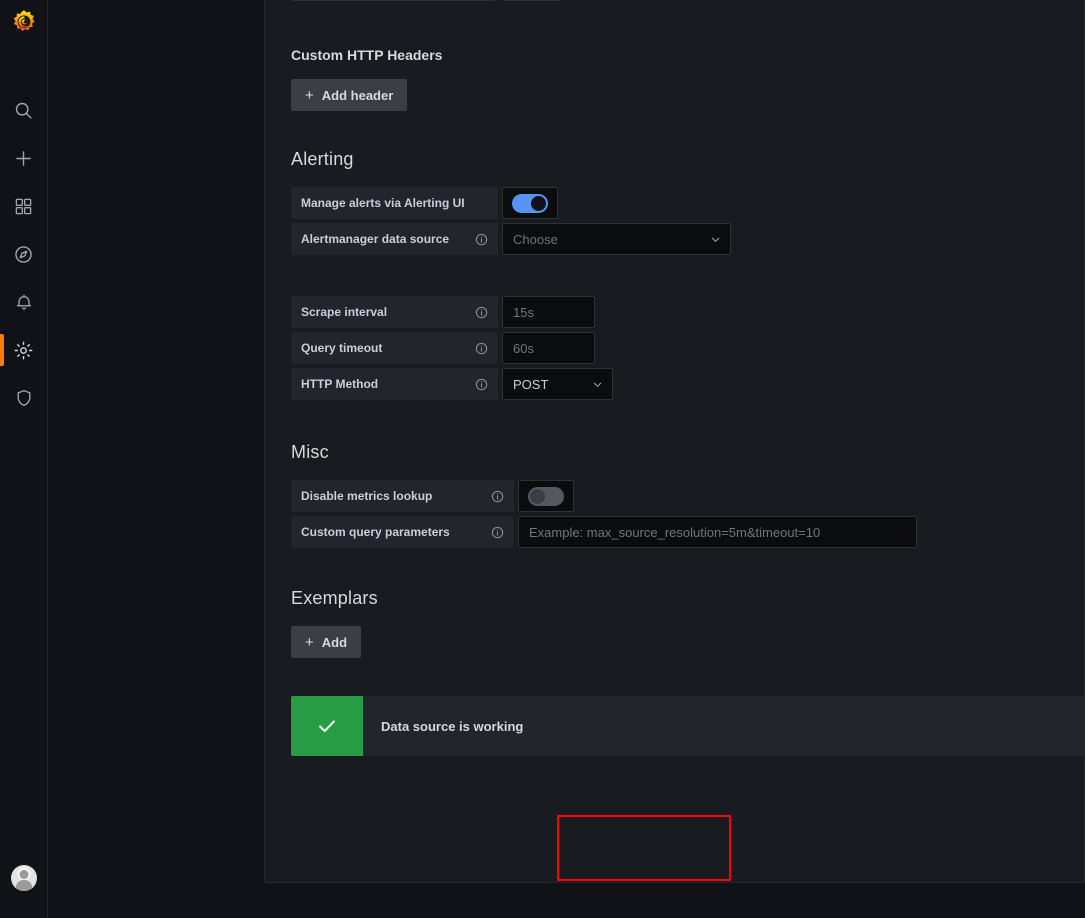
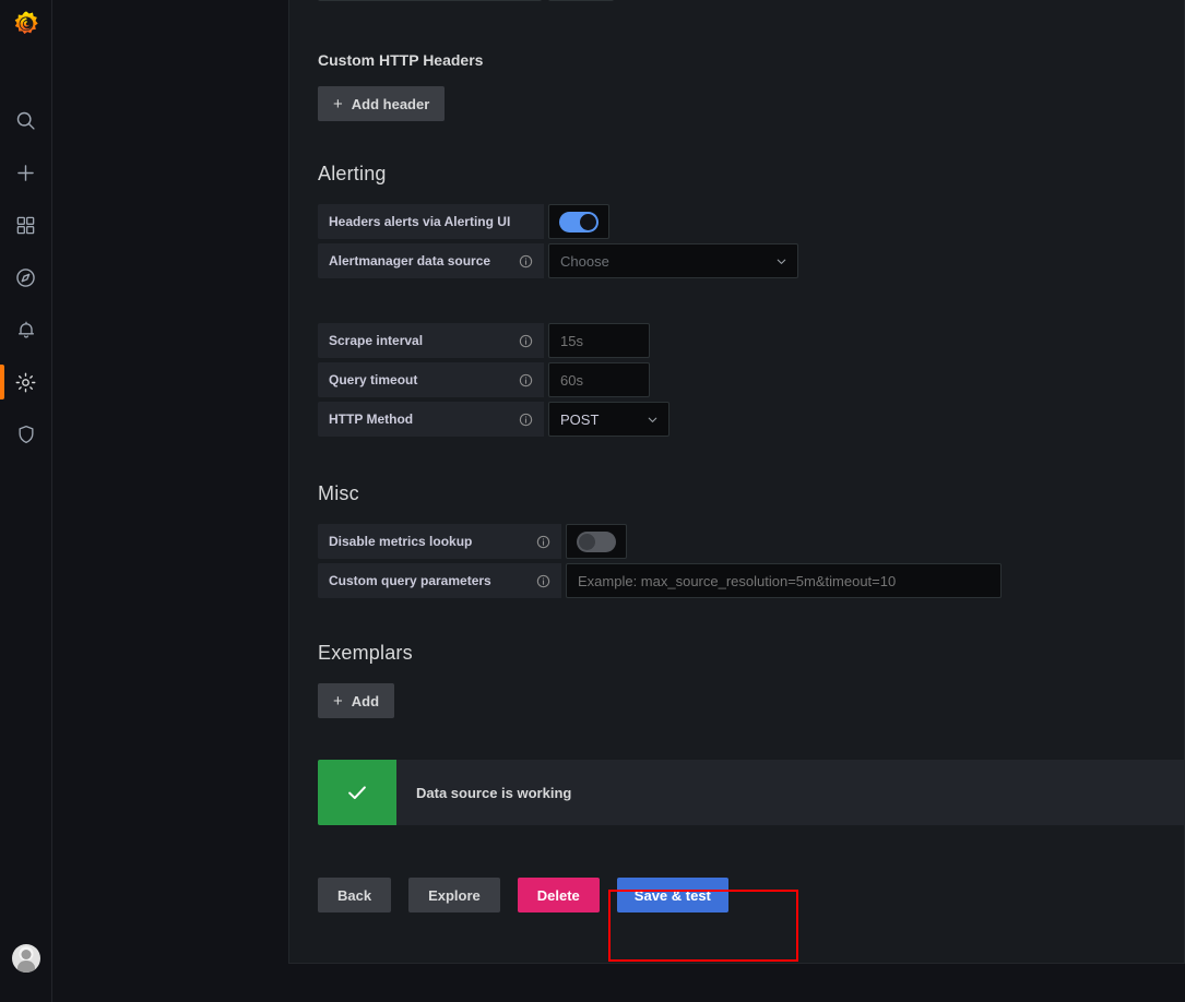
  Custom HTTP Headers
  +
  Add header
  Alerting
- Manage alerts via Alerting UI
+ Headers alerts via Alerting UI
  Alertmanager data source
  Choose
  Scrape interval
  15s
  Query timeout
  60s
  HTTP Method
  POST
  Misc
  Disable metrics lookup
  Custom query parameters
  Example: max_source_resolution=5m&timeout=10
  Exemplars
  +
  Add
  Data source is working
+ Back
+ Explore
+ Delete
+ Save & test
